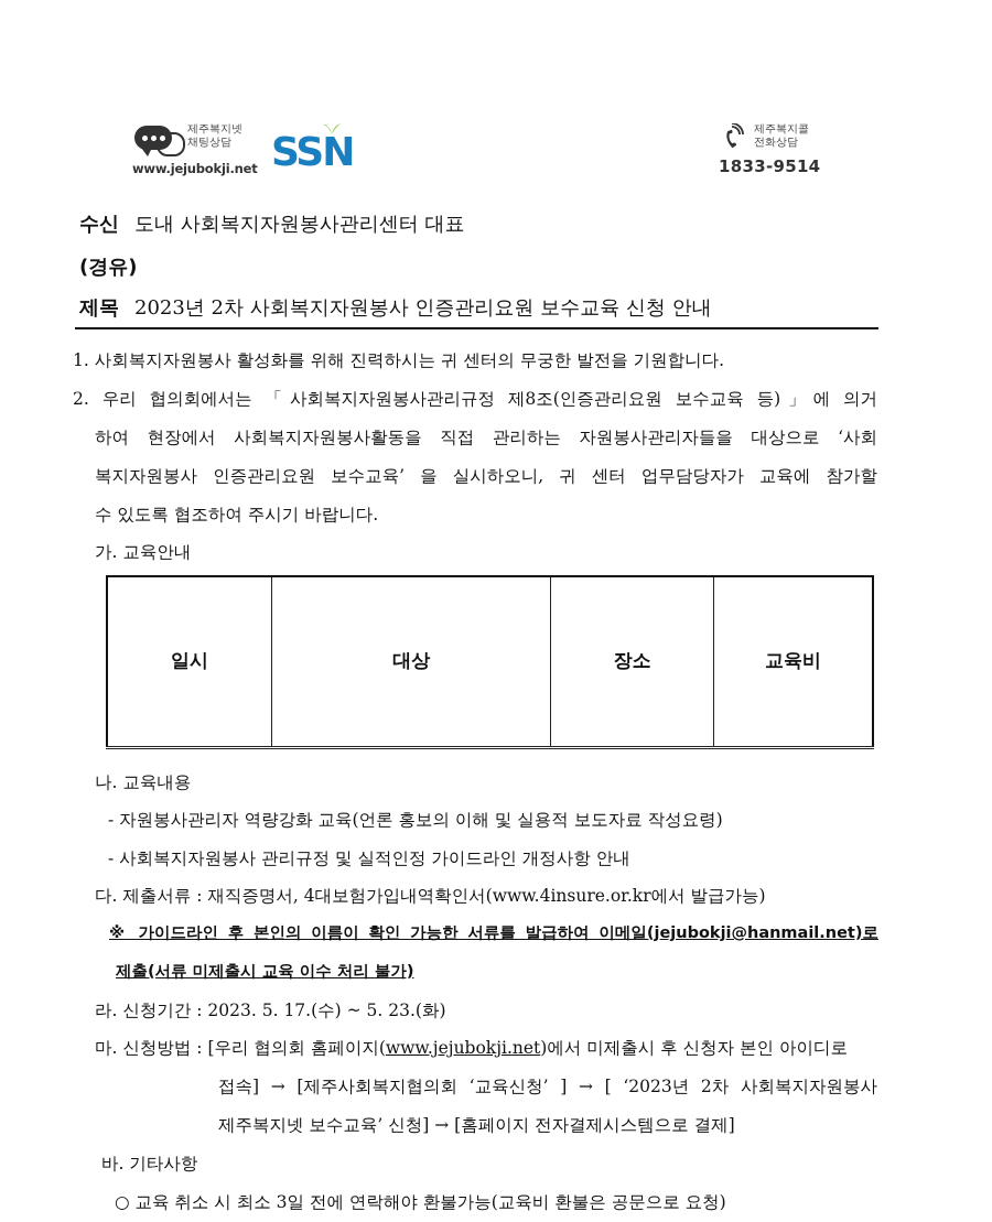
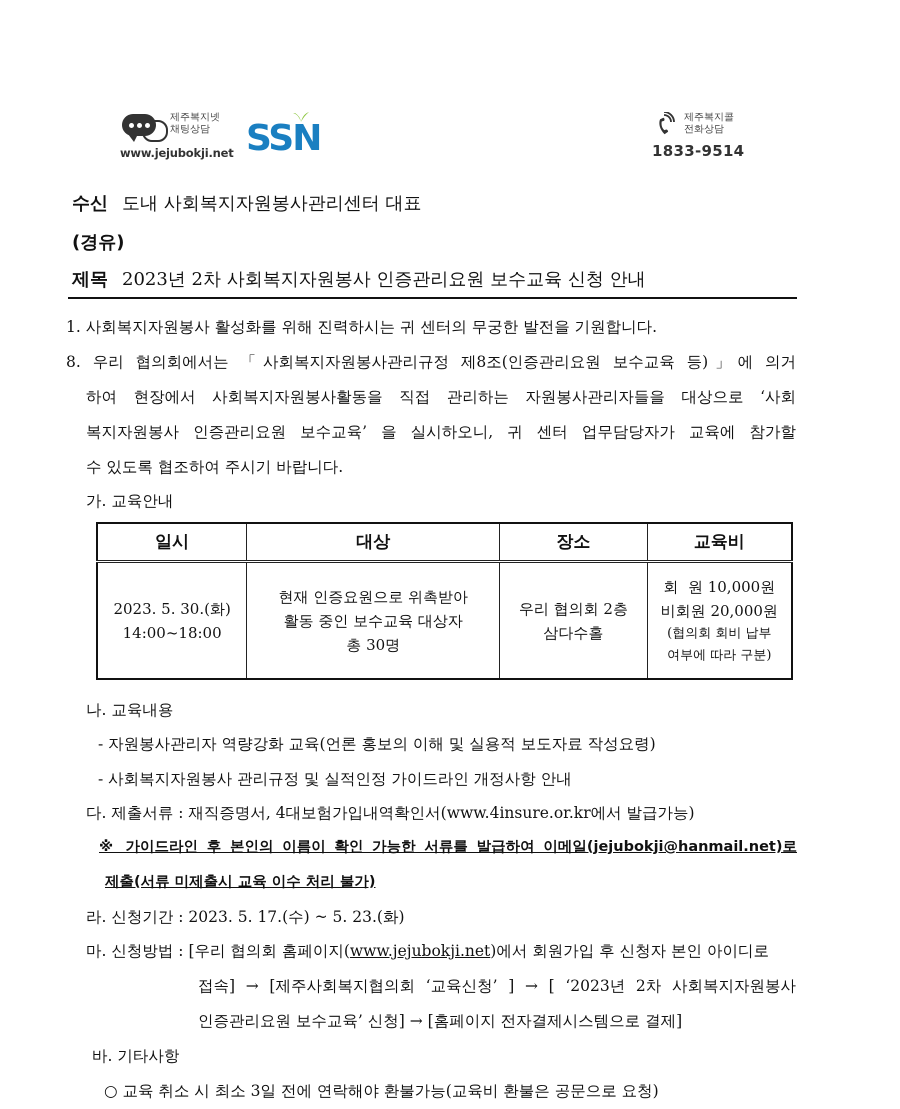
  제주복지넷
  채팅상담
  www.jejubokji.net
  SSN
  제주복지콜
  전화상담
  1833-9514
  수신 도내 사회복지자원봉사관리센터 대표
  (경유)
  제목 2023년 2차 사회복지자원봉사 인증관리요원 보수교육 신청 안내
  1. 사회복지자원봉사 활성화를 위해 진력하시는 귀 센터의 무궁한 발전을 기원합니다.
- 2. 우리 협의회에서는 「사회복지자원봉사관리규정 제8조(인증관리요원 보수교육 등)」에 의거
+ 8. 우리 협의회에서는 「사회복지자원봉사관리규정 제8조(인증관리요원 보수교육 등)」에 의거
  하여 현장에서 사회복지자원봉사활동을 직접 관리하는 자원봉사관리자들을 대상으로 ‘사회
  복지자원봉사 인증관리요원 보수교육’ 을 실시하오니, 귀 센터 업무담당자가 교육에 참가할
  수 있도록 협조하여 주시기 바랍니다.
  가. 교육안내
  일시	대상	장소	교육비
+ 2023. 5. 30.(화) 14:00~18:00	현재 인증요원으로 위촉받아 활동 중인 보수교육 대상자 총 30명	우리 협의회 2층 삼다수홀	회 원 10,000원 비회원 20,000원 (협의회 회비 납부 여부에 따라 구분)
  나. 교육내용
  - 자원봉사관리자 역량강화 교육(언론 홍보의 이해 및 실용적 보도자료 작성요령)
  - 사회복지자원봉사 관리규정 및 실적인정 가이드라인 개정사항 안내
  다. 제출서류 : 재직증명서, 4대보험가입내역확인서(www.4insure.or.kr에서 발급가능)
  ※ 가이드라인 후 본인의 이름이 확인 가능한 서류를 발급하여 이메일(jejubokji@hanmail.net)로
  제출(서류 미제출시 교육 이수 처리 불가)
  라. 신청기간 : 2023. 5. 17.(수) ~ 5. 23.(화)
- 마. 신청방법 : [우리 협의회 홈페이지(www.jejubokji.net)에서 미제출시 후 신청자 본인 아이디로
+ 마. 신청방법 : [우리 협의회 홈페이지(www.jejubokji.net)에서 회원가입 후 신청자 본인 아이디로
  접속] → [제주사회복지협의회 ‘교육신청’ ] → [ ‘2023년 2차 사회복지자원봉사
- 제주복지넷 보수교육’ 신청] → [홈페이지 전자결제시스템으로 결제]
+ 인증관리요원 보수교육’ 신청] → [홈페이지 전자결제시스템으로 결제]
  바. 기타사항
  ○ 교육 취소 시 최소 3일 전에 연락해야 환불가능(교육비 환불은 공문으로 요청)
